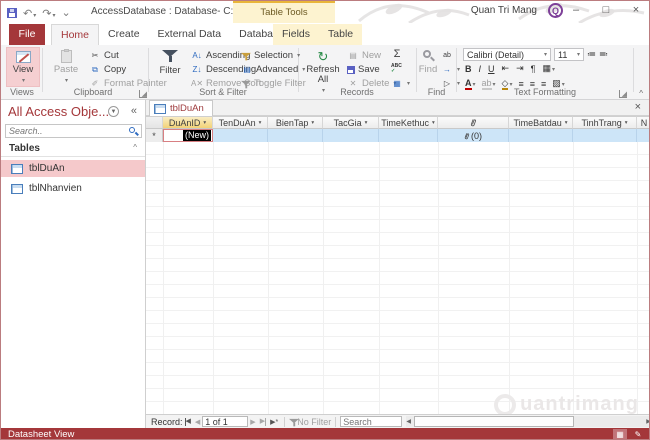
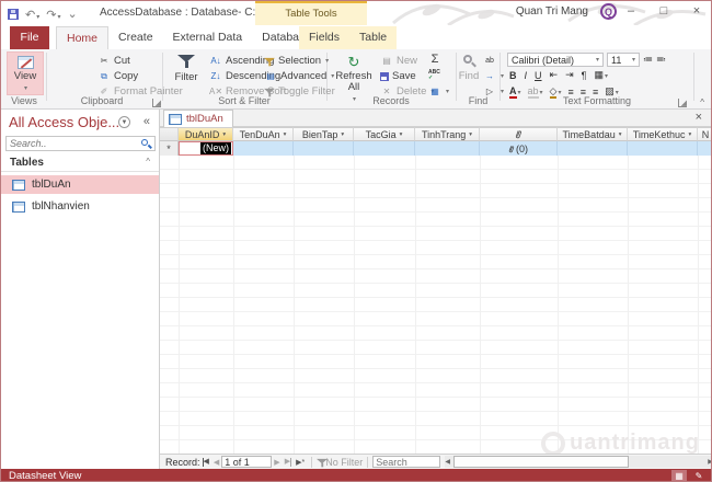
  ⌄
  Table Tools
  Quan Tri Mang
  Q
  –
  □
  ×
  File
  Home
  Create
  External Data
  Fields
  Table
  View
  Views
- Paste
  ✂
  Cut
  ⧉
  Copy
  ✐
  Format Painter
  Clipboard
  Filter
  A↓
  Ascending
  Z↓
  Descending
  A✕
  Remove Sort
  Selection
  ▤
  Advanced
  Toggle Filter
  Sort & Filter
  ↻
  Refresh All
  ▤
  New
  Save
  ✕
  Delete
  Σ
  ▦
  Records
  Find
  →
  ▷
  Find
  Calibri (Detail)
  11
  ≔
  ≕
  B
  I
  U
  ⇤
  ⇥
  ¶
  ≡
  ≡
  ≡
  Text Formatting
  ^
  All Access Obje...
  «
  Search..
  Tables
  ^
  tblDuAn
  tblNhanvien
  tblDuAn
  ×
  DuAnID
  TenDuAn
  BienTap
  TacGia
- TimeKethuc
+ TinhTrang
  TimeBatdau
- TinhTrang
+ TimeKethuc
  N
  *
  (New)
  (0)
  uantrimang
  Record:
  1 of 1
  No Filter
  Search
  Datasheet View
  ▦
  ✎
